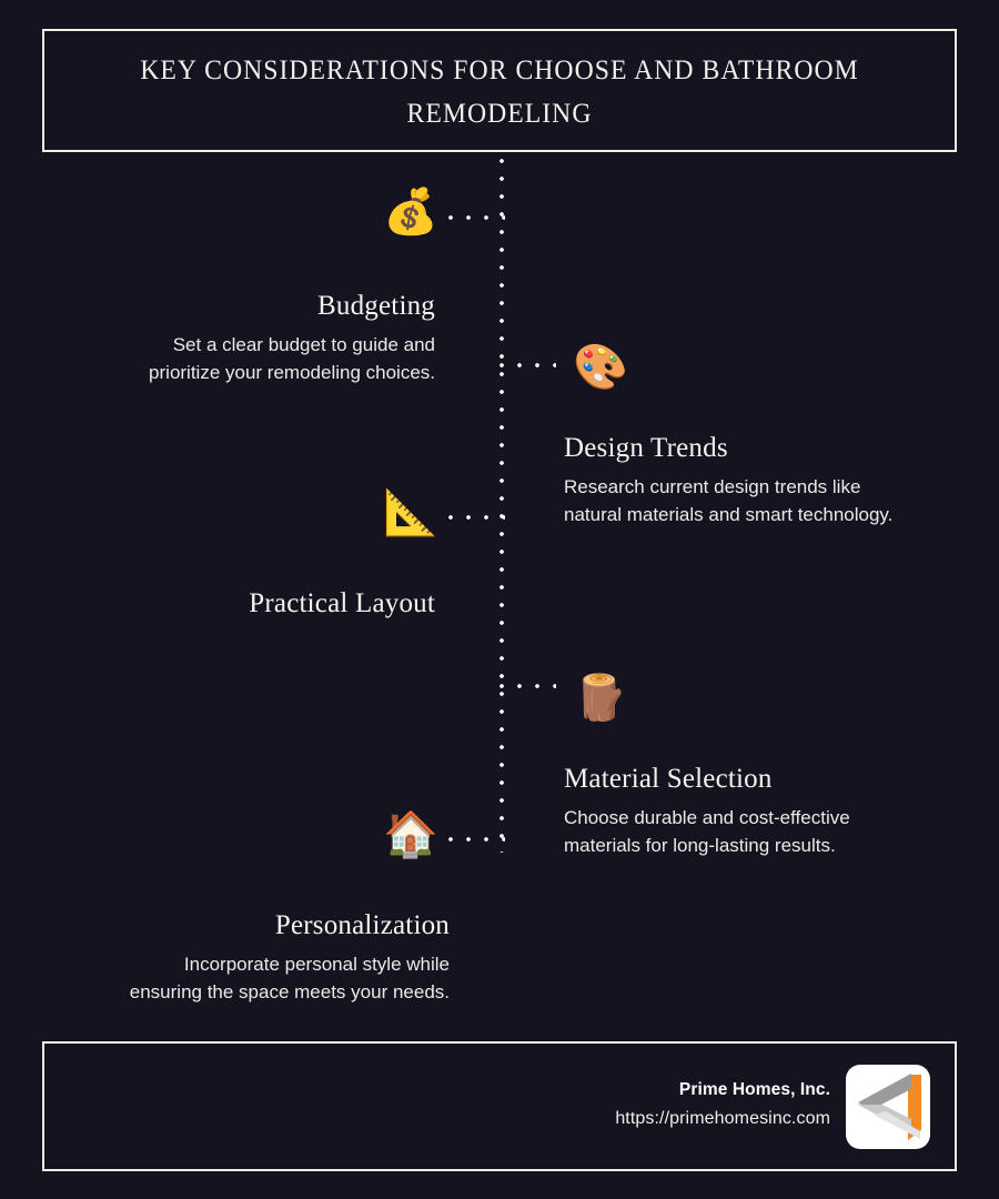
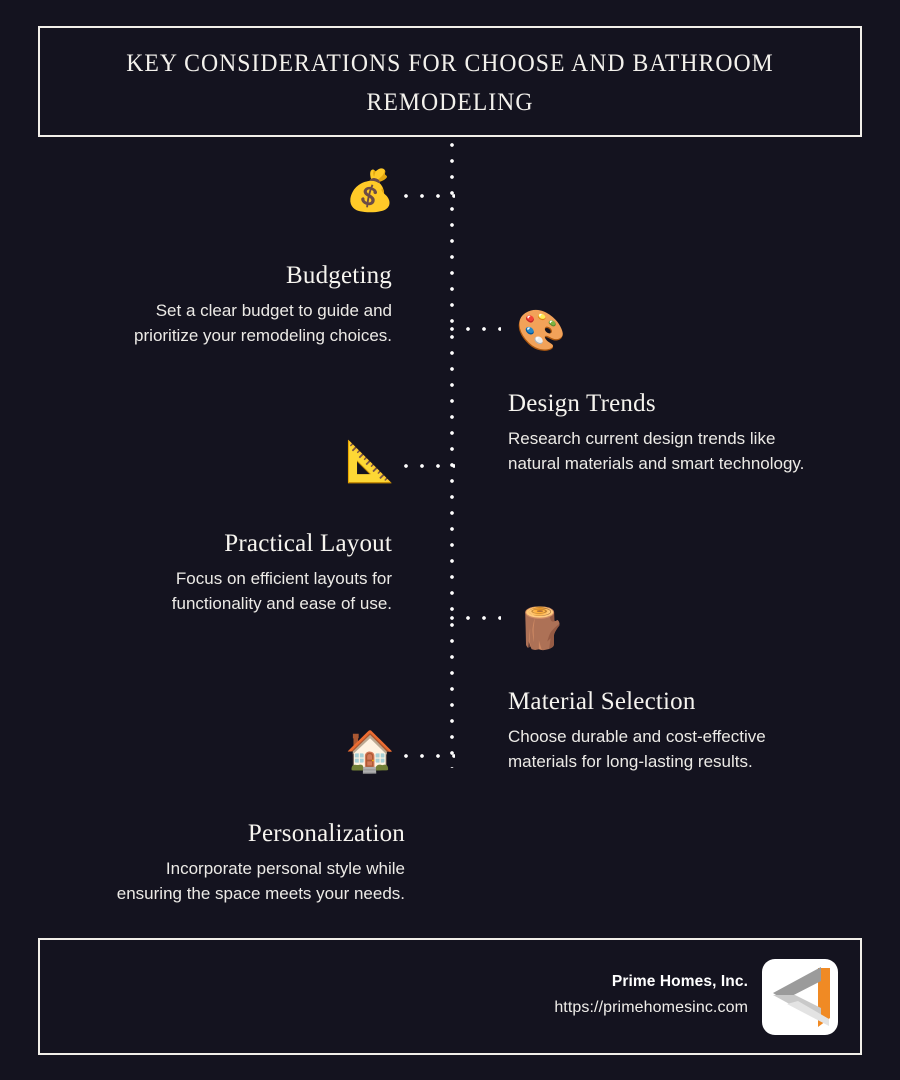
  KEY CONSIDERATIONS FOR CHOOSE AND BATHROOM REMODELING
  💰
  Budgeting
  Set a clear budget to guide and
  prioritize your remodeling choices.
  🎨
  Design Trends
  Research current design trends like
  natural materials and smart technology.
  📐
  Practical Layout
+ Focus on efficient layouts for
+ functionality and ease of use.
  🪵
  Material Selection
  Choose durable and cost-effective
  materials for long-lasting results.
  🏠
  Personalization
  Incorporate personal style while
  ensuring the space meets your needs.
  Prime Homes, Inc.
  https://primehomesinc.com
